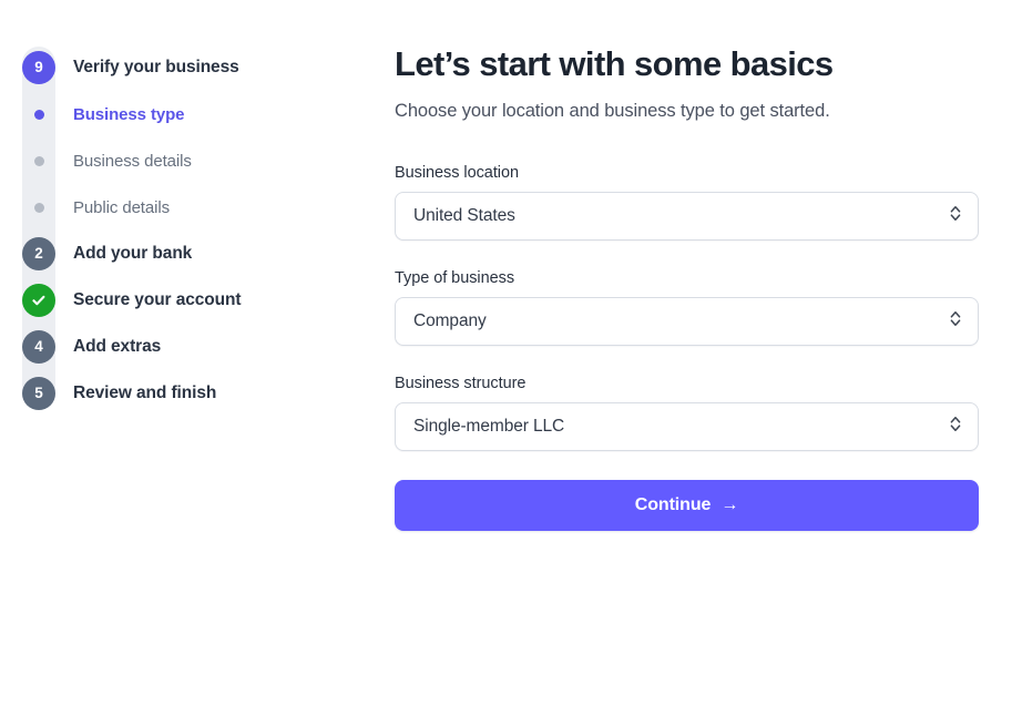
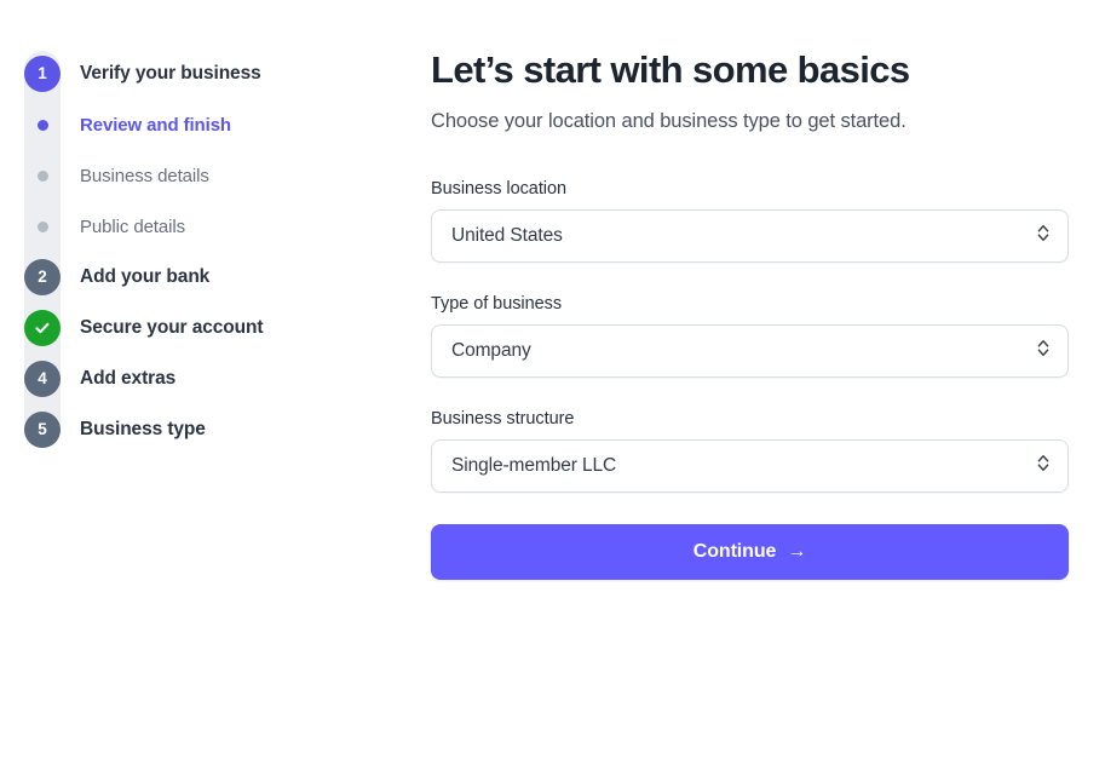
- 9
+ 1
  Verify your business
- Business type
+ Review and finish
  Business details
  Public details
  2
  Add your bank
  Secure your account
  4
  Add extras
  5
- Review and finish
+ Business type
  Let’s start with some basics
  Choose your location and business type to get started.
  Business location
  United States
  Type of business
  Company
  Business structure
  Single-member LLC
  Continue
  →
